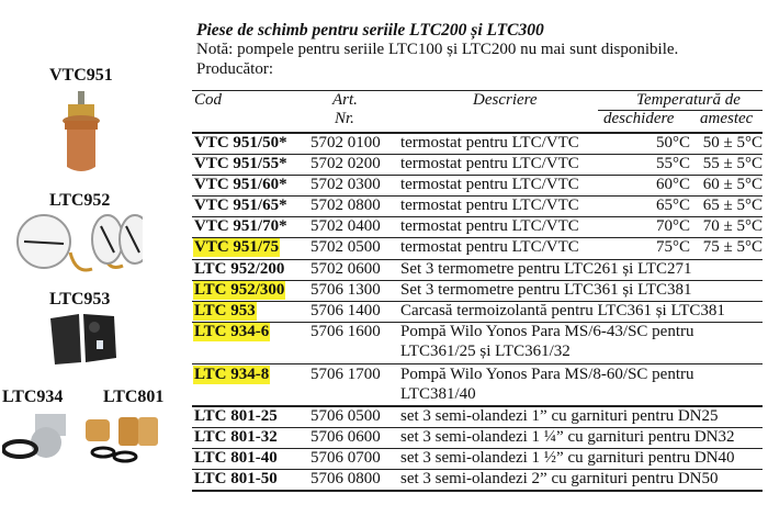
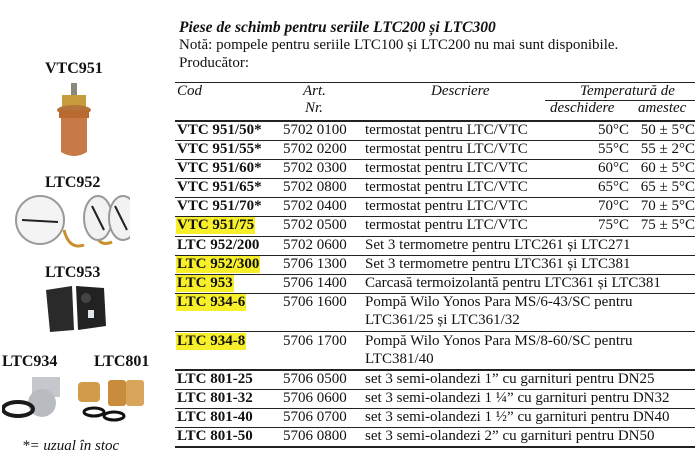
  VTC951
  LTC952
  LTC953
  LTC934
  LTC801
+ *= uzual în stoc
  Piese de schimb pentru seriile LTC200 și LTC300
  Notă: pompele pentru seriile LTC100 și LTC200 nu mai sunt disponibile.
  Producător:
  Cod
  Art.
  Nr.
  Descriere
  Temperatură de
  deschidere
  amestec
  VTC 951/50*
  5702 0100
  termostat pentru LTC/VTC
  50°C
  50 ± 5°C
  VTC 951/55*
  5702 0200
  termostat pentru LTC/VTC
  55°C
- 55 ± 5°C
+ 55 ± 2°C
  VTC 951/60*
  5702 0300
  termostat pentru LTC/VTC
  60°C
  60 ± 5°C
  VTC 951/65*
  5702 0800
  termostat pentru LTC/VTC
  65°C
  65 ± 5°C
  VTC 951/70*
  5702 0400
  termostat pentru LTC/VTC
  70°C
  70 ± 5°C
  VTC 951/75
  5702 0500
  termostat pentru LTC/VTC
  75°C
  75 ± 5°C
  LTC 952/200
  5702 0600
  Set 3 termometre pentru LTC261 și LTC271
  LTC 952/300
  5706 1300
  Set 3 termometre pentru LTC361 și LTC381
  LTC 953
  5706 1400
  Carcasă termoizolantă pentru LTC361 și LTC381
  LTC 934-6
  5706 1600
  Pompă Wilo Yonos Para MS/6-43/SC pentru
  LTC361/25 și LTC361/32
  LTC 934-8
  5706 1700
  Pompă Wilo Yonos Para MS/8-60/SC pentru
  LTC381/40
  LTC 801-25
  5706 0500
  set 3 semi-olandezi 1” cu garnituri pentru DN25
  LTC 801-32
  5706 0600
  set 3 semi-olandezi 1 ¼” cu garnituri pentru DN32
  LTC 801-40
  5706 0700
  set 3 semi-olandezi 1 ½” cu garnituri pentru DN40
  LTC 801-50
  5706 0800
  set 3 semi-olandezi 2” cu garnituri pentru DN50
